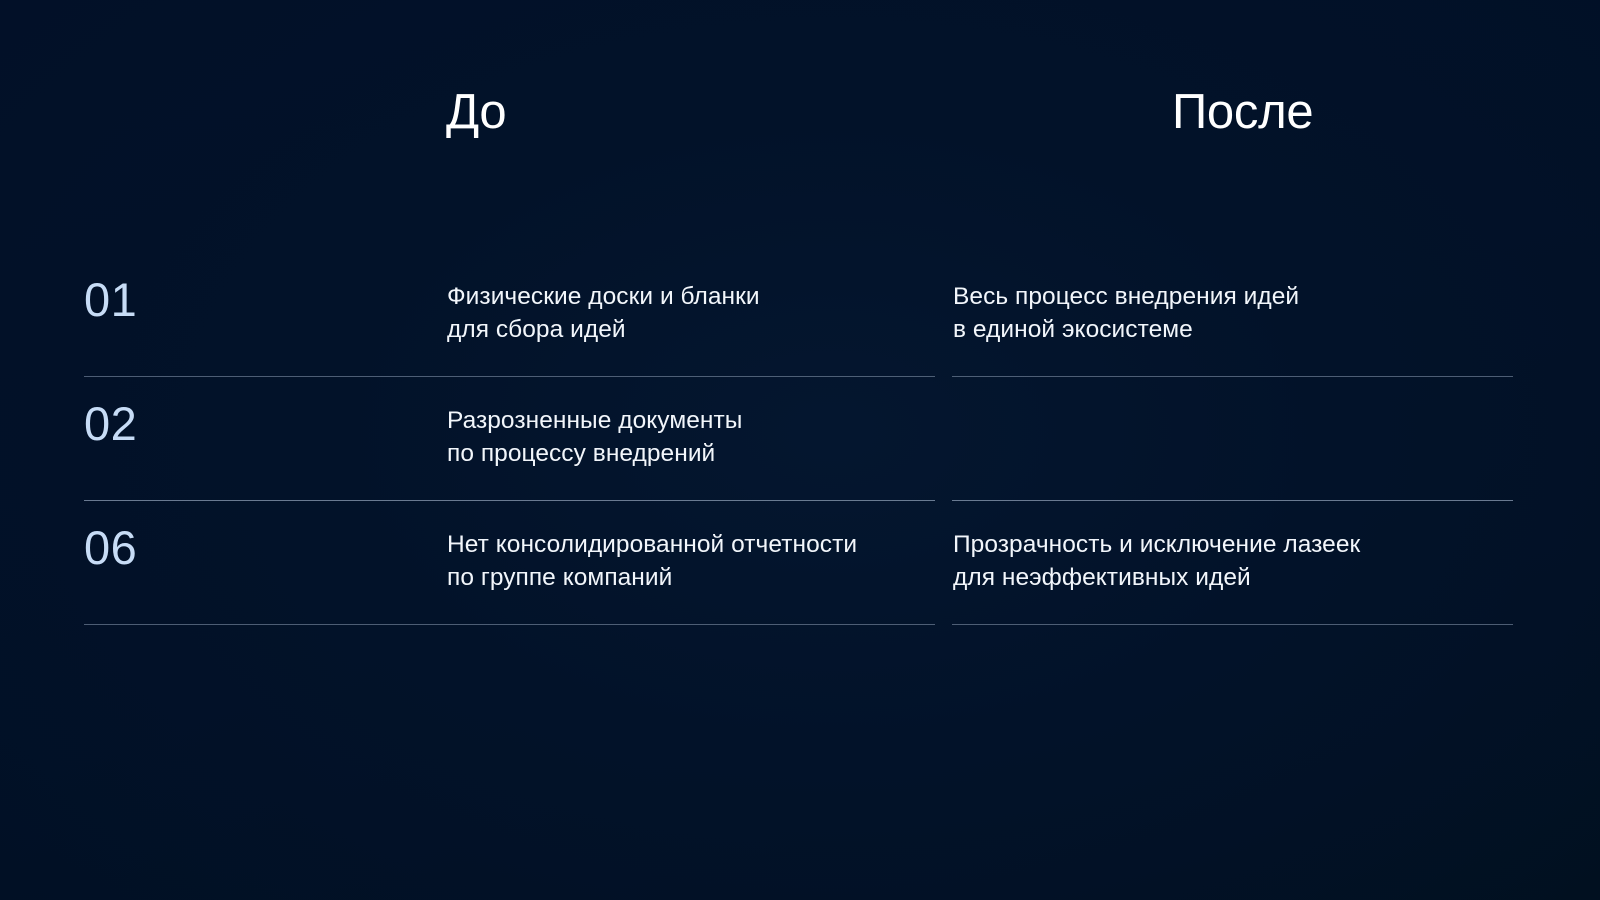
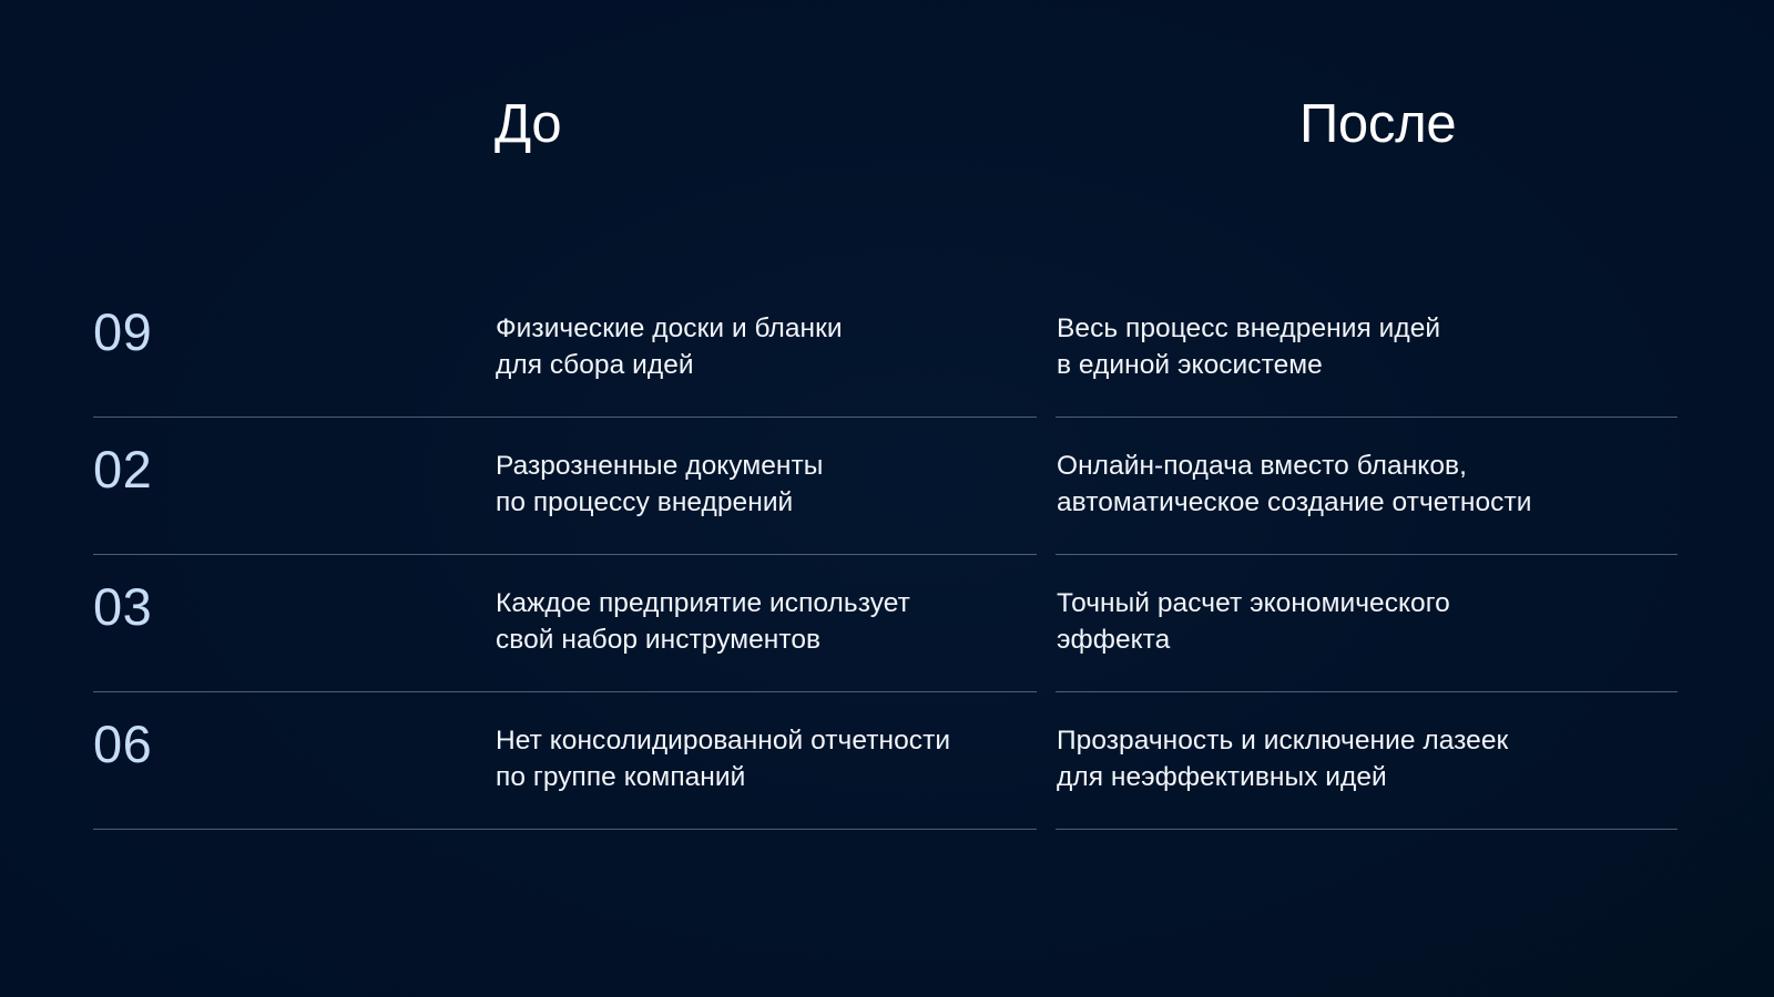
  До
  После
- 01
+ 09
  Физические доски и бланки
  для сбора идей
  Весь процесс внедрения идей
  в единой экосистеме
  02
  Разрозненные документы
  по процессу внедрений
+ Онлайн-подача вместо бланков,
+ автоматическое создание отчетности
+ 03
+ Каждое предприятие использует
+ свой набор инструментов
+ Точный расчет экономического
+ эффекта
  06
  Нет консолидированной отчетности
  по группе компаний
  Прозрачность и исключение лазеек
  для неэффективных идей
